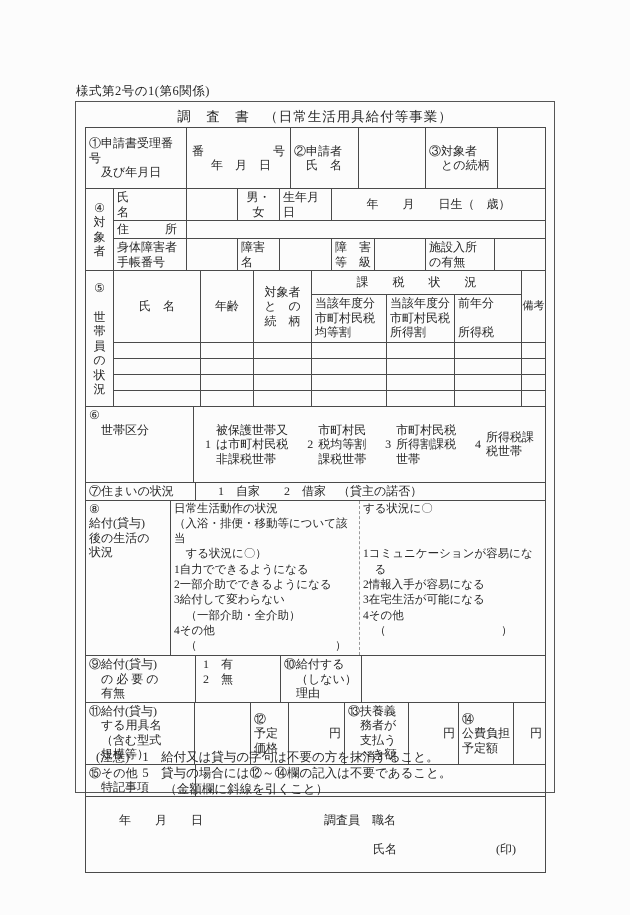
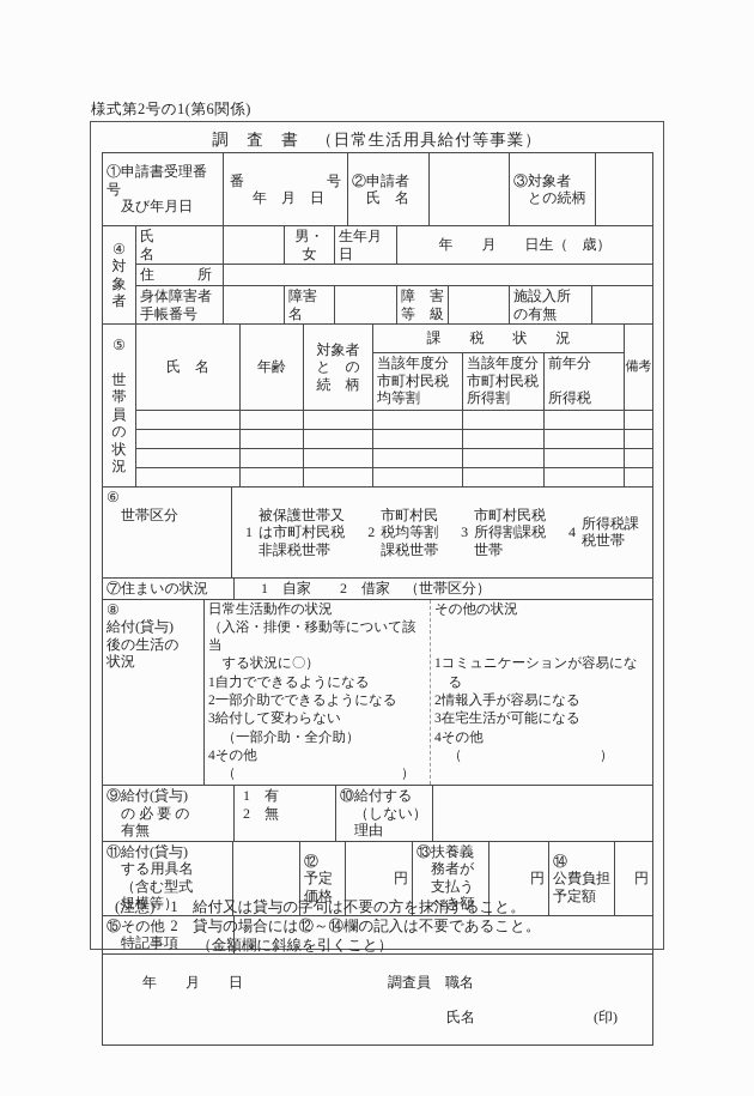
  様式第2号の1(第6関係)
  調 査 書 （日常生活用具給付等事業）
  ①申請書受理番号 及び年月日	番 号 年 月 日	②申請者 氏 名		③対象者 との続柄
  ④ 対 象 者	氏 名		男・女	生年月日	年 月 日生（ 歳）
  住 所
  身体障害者 手帳番号		障害名		障 害 等 級		施設入所 の有無
  ⑤ 世 帯 員 の 状 況	氏 名	年齢	対象者 と の 続 柄	課 税 状 況	備考
  当該年度分 市町村民税 均等割	当該年度分 市町村民税 所得割	前年分 所得税
  ⑥ 世帯区分	1 被保護世帯又 は市町村民税 非課税世帯 2 市町村民 税均等割 課税世帯 3 市町村民税 所得割課税 世帯 4 所得税課 税世帯
- ⑦住まいの状況	1 自家 2 借家 （貸主の諾否）
+ ⑦住まいの状況	1 自家 2 借家 （世帯区分）
- ⑧ 給付(貸与) 後の生活の 状況	日常生活動作の状況 （入浴・排便・移動等について該当 する状況に〇） 1自力でできるようになる 2一部介助でできるようになる 3給付して変わらない （一部介助・全介助） 4その他 （ ）	する状況に〇 1コミュニケーションが容易にな る 2情報入手が容易になる 3在宅生活が可能になる 4その他 （ ）
+ ⑧ 給付(貸与) 後の生活の 状況	日常生活動作の状況 （入浴・排便・移動等について該当 する状況に〇） 1自力でできるようになる 2一部介助でできるようになる 3給付して変わらない （一部介助・全介助） 4その他 （ ）	その他の状況 1コミュニケーションが容易にな る 2情報入手が容易になる 3在宅生活が可能になる 4その他 （ ）
  ⑨給付(貸与) の 必 要 の 有無	1 有 2 無	⑩給付する （しない） 理由
  ⑪給付(貸与) する用具名 （含む型式 規模等）		⑫ 予定 価格	円	⑬扶養義 務者が 支払う べき額	円	⑭ 公費負担 予定額	円
  ⑮その他 特記事項
  年 月 日 調査員 職名 氏名 (印)
  (注意)
  1 給付又は貸与の字句は不要の方を抹消すること。
- 5 貸与の場合には⑫～⑭欄の記入は不要であること。
+ 2 貸与の場合には⑫～⑭欄の記入は不要であること。
  （金額欄に斜線を引くこと）
